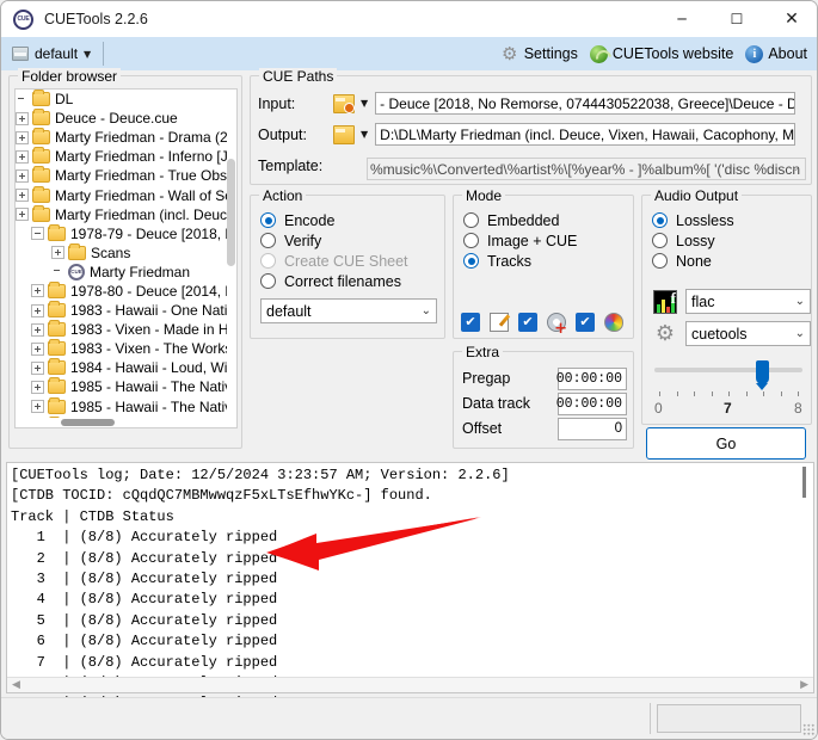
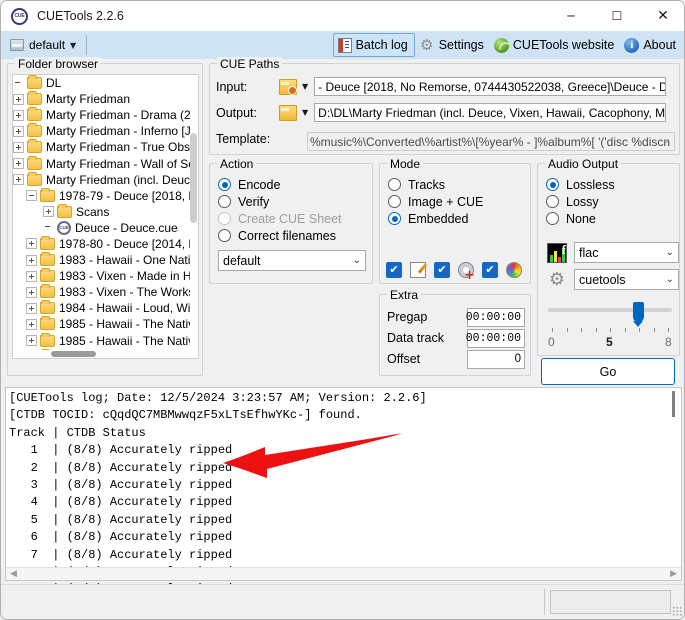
  CUETools 2.2.6
  ─
  ☐
  ✕
  default
  ▼
+ Batch log
  ⚙
  Settings
  CUETools website
  i
  About
  Folder browser
  DL
- Deuce - Deuce.cue
+ Marty Friedman
  Marty Friedman - Drama (2
  Marty Friedman - Inferno [J
  Marty Friedman - True Obs
  Marty Friedman - Wall of S
  Marty Friedman (incl. Deuc
  1978-79 - Deuce [2018,
  Scans
- Marty Friedman
+ Deuce - Deuce.cue
  1978-80 - Deuce [2014,
  1983 - Hawaii - One Nat
  1983 - Vixen - Made in H
  1983 - Vixen - The Work
  1984 - Hawaii - Loud, W
  1985 - Hawaii - The Nati
  1985 - Hawaii - The Nati
  CUE Paths
  Input:
  ▼
  - Deuce [2018, No Remorse, 0744430522038, Greece]\Deuce - D
  Output:
  ▼
  D:\DL\Marty Friedman (incl. Deuce, Vixen, Hawaii, Cacophony, M
  Template:
  %music%\Converted\%artist%\[%year% - ]%album%[ '('disc %discn
  ⌄
  Action
  Encode
  Verify
  Create CUE Sheet
  Correct filenames
  default
  ⌄
  Mode
- Embedded
+ Tracks
  Image + CUE
- Tracks
+ Embedded
  ✔
  ✔
  ✔
  Extra
  Pregap
  00:00:00
  Data track
  00:00:00
  Offset
  0
  Audio Output
  Lossless
  Lossy
  None
  flac
  ⌄
  ⚙
  cuetools
  ⌄
  0
- 7
+ 5
  8
  Go
  [CUETools log; Date: 12/5/2024 3:23:57 AM; Version: 2.2.6]
  [CTDB TOCID: cQqdQC7MBMwwqzF5xLTsEfhwYKc-] found.
  Track | CTDB Status
  1 | (8/8) Accurately ripped
  2 | (8/8) Accurately ripped
  3 | (8/8) Accurately ripped
  4 | (8/8) Accurately ripped
  5 | (8/8) Accurately ripped
  6 | (8/8) Accurately ripped
  7 | (8/8) Accurately ripped
  ◀
  ▶
